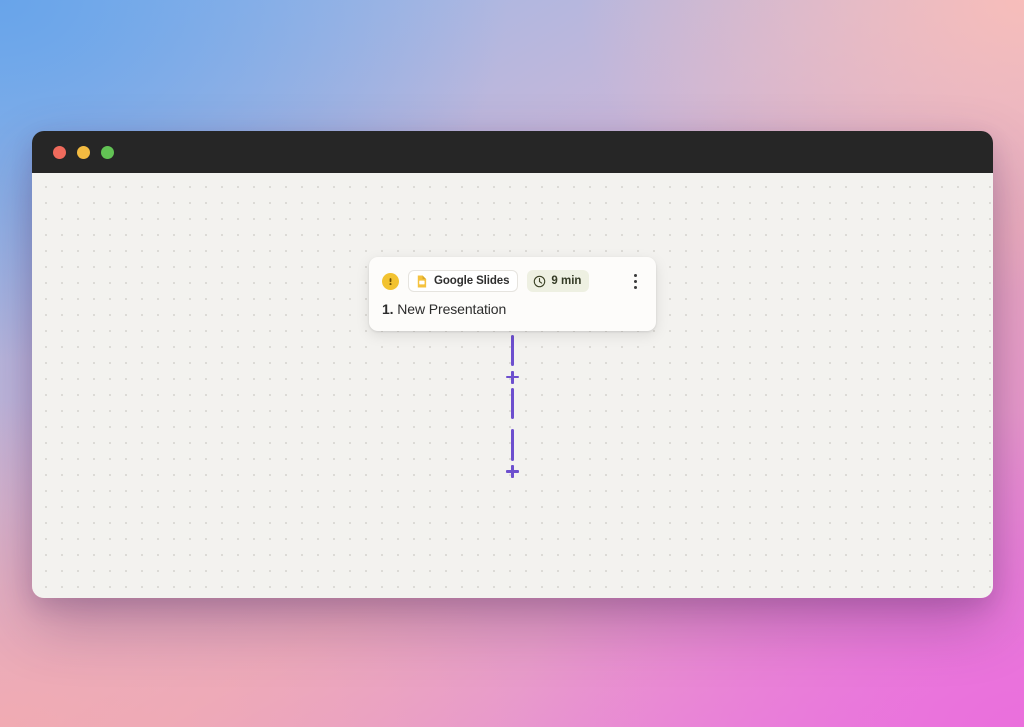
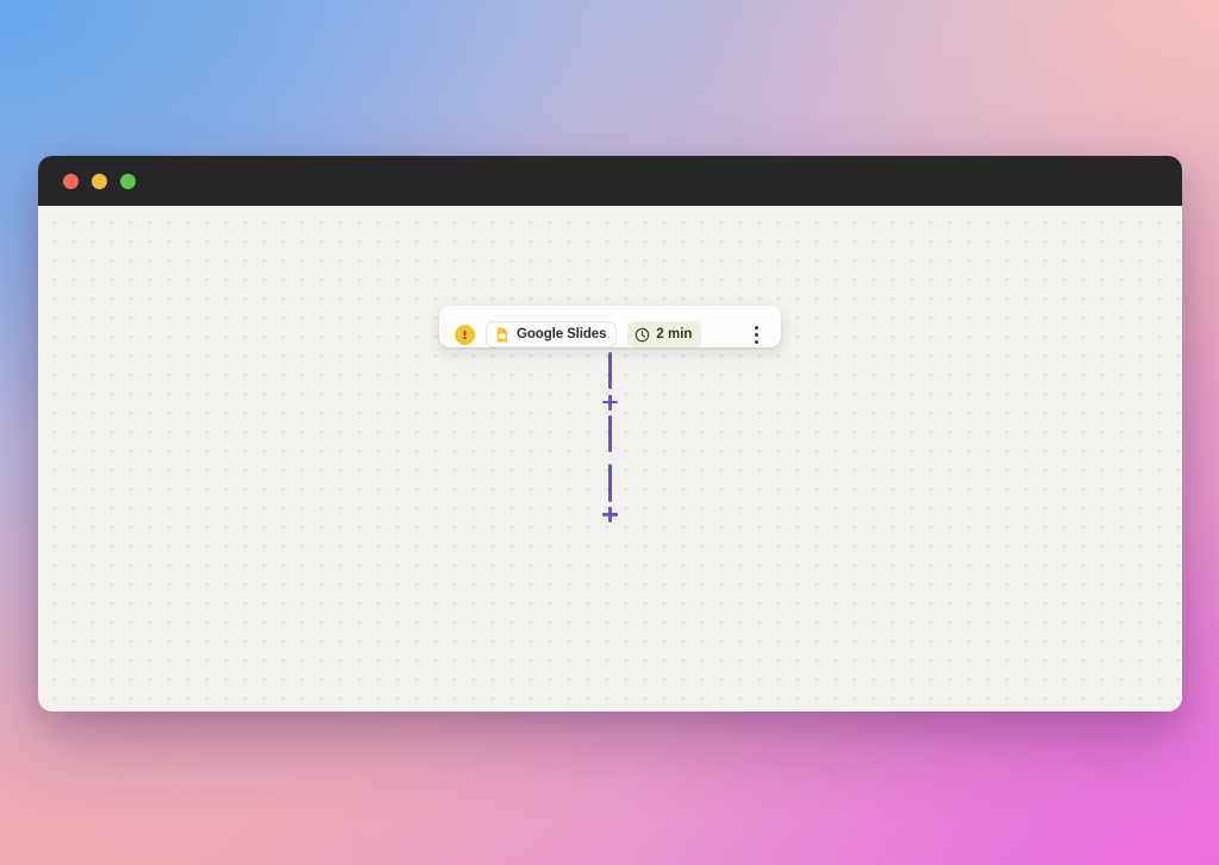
  Google Slides
- 9 min
+ 2 min
- 1. New Presentation
